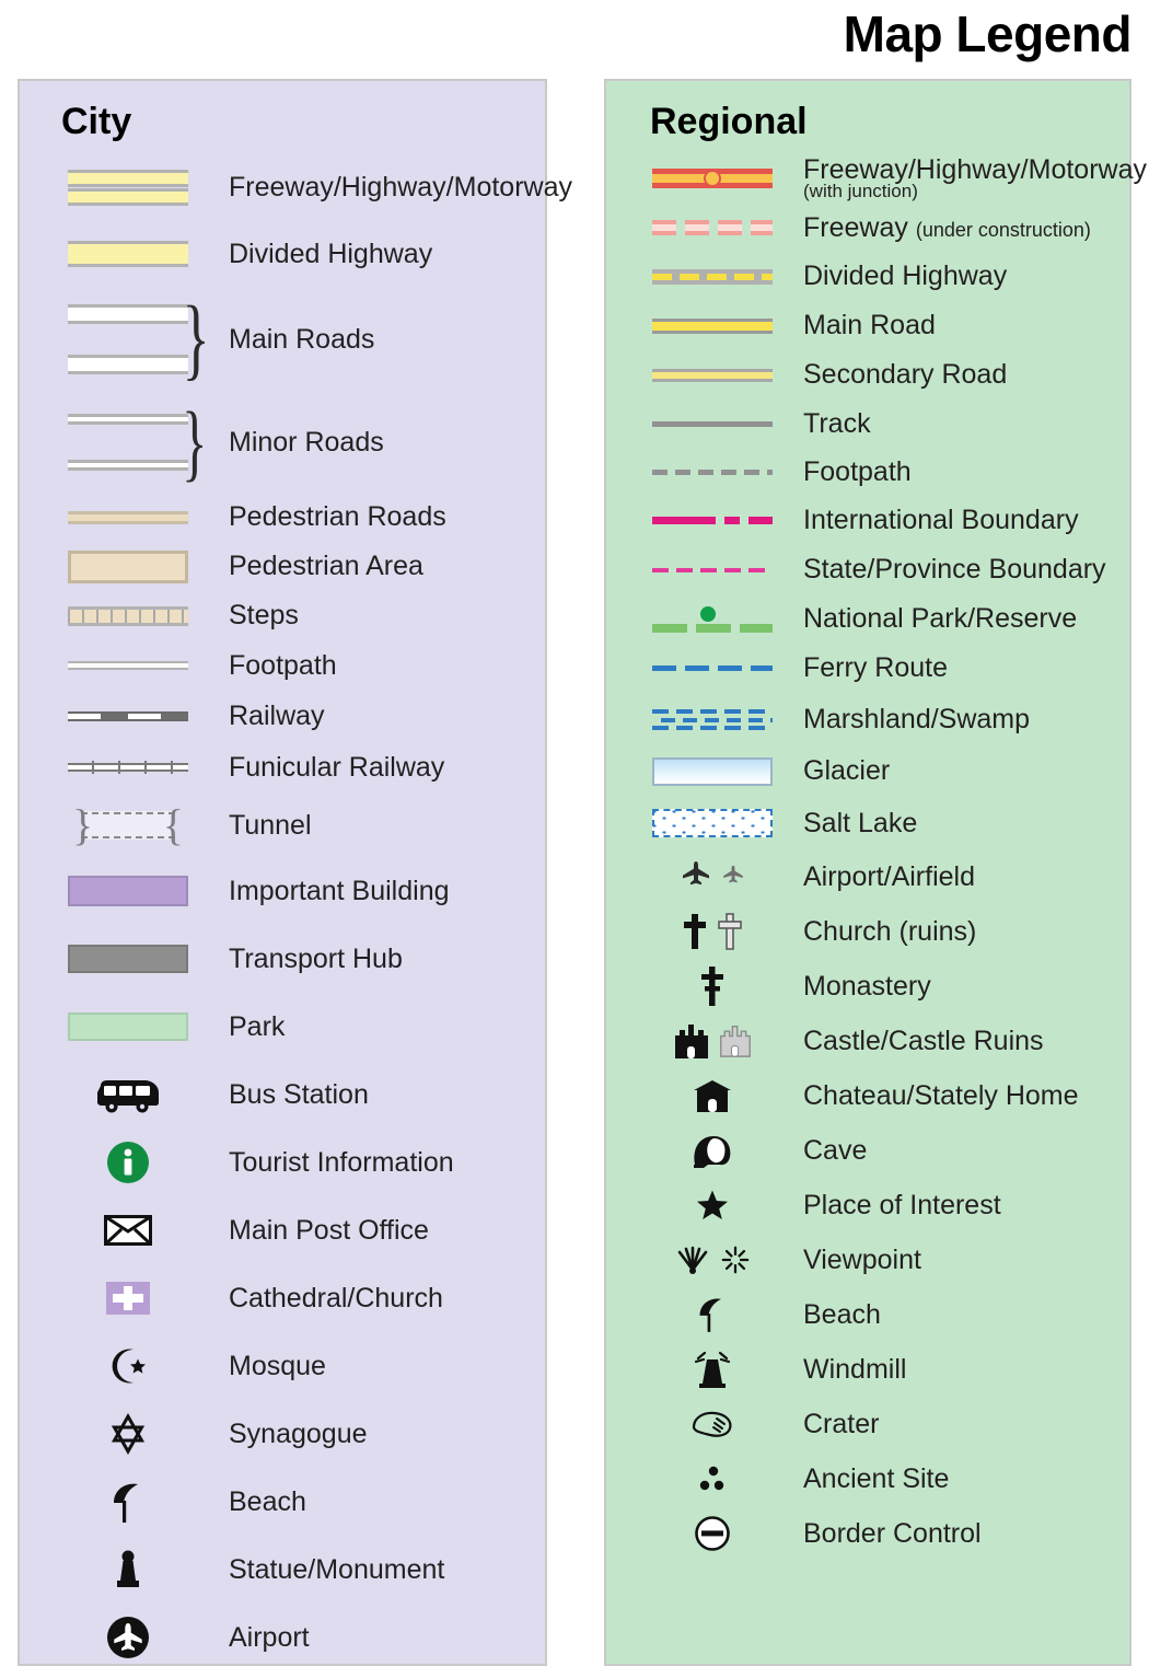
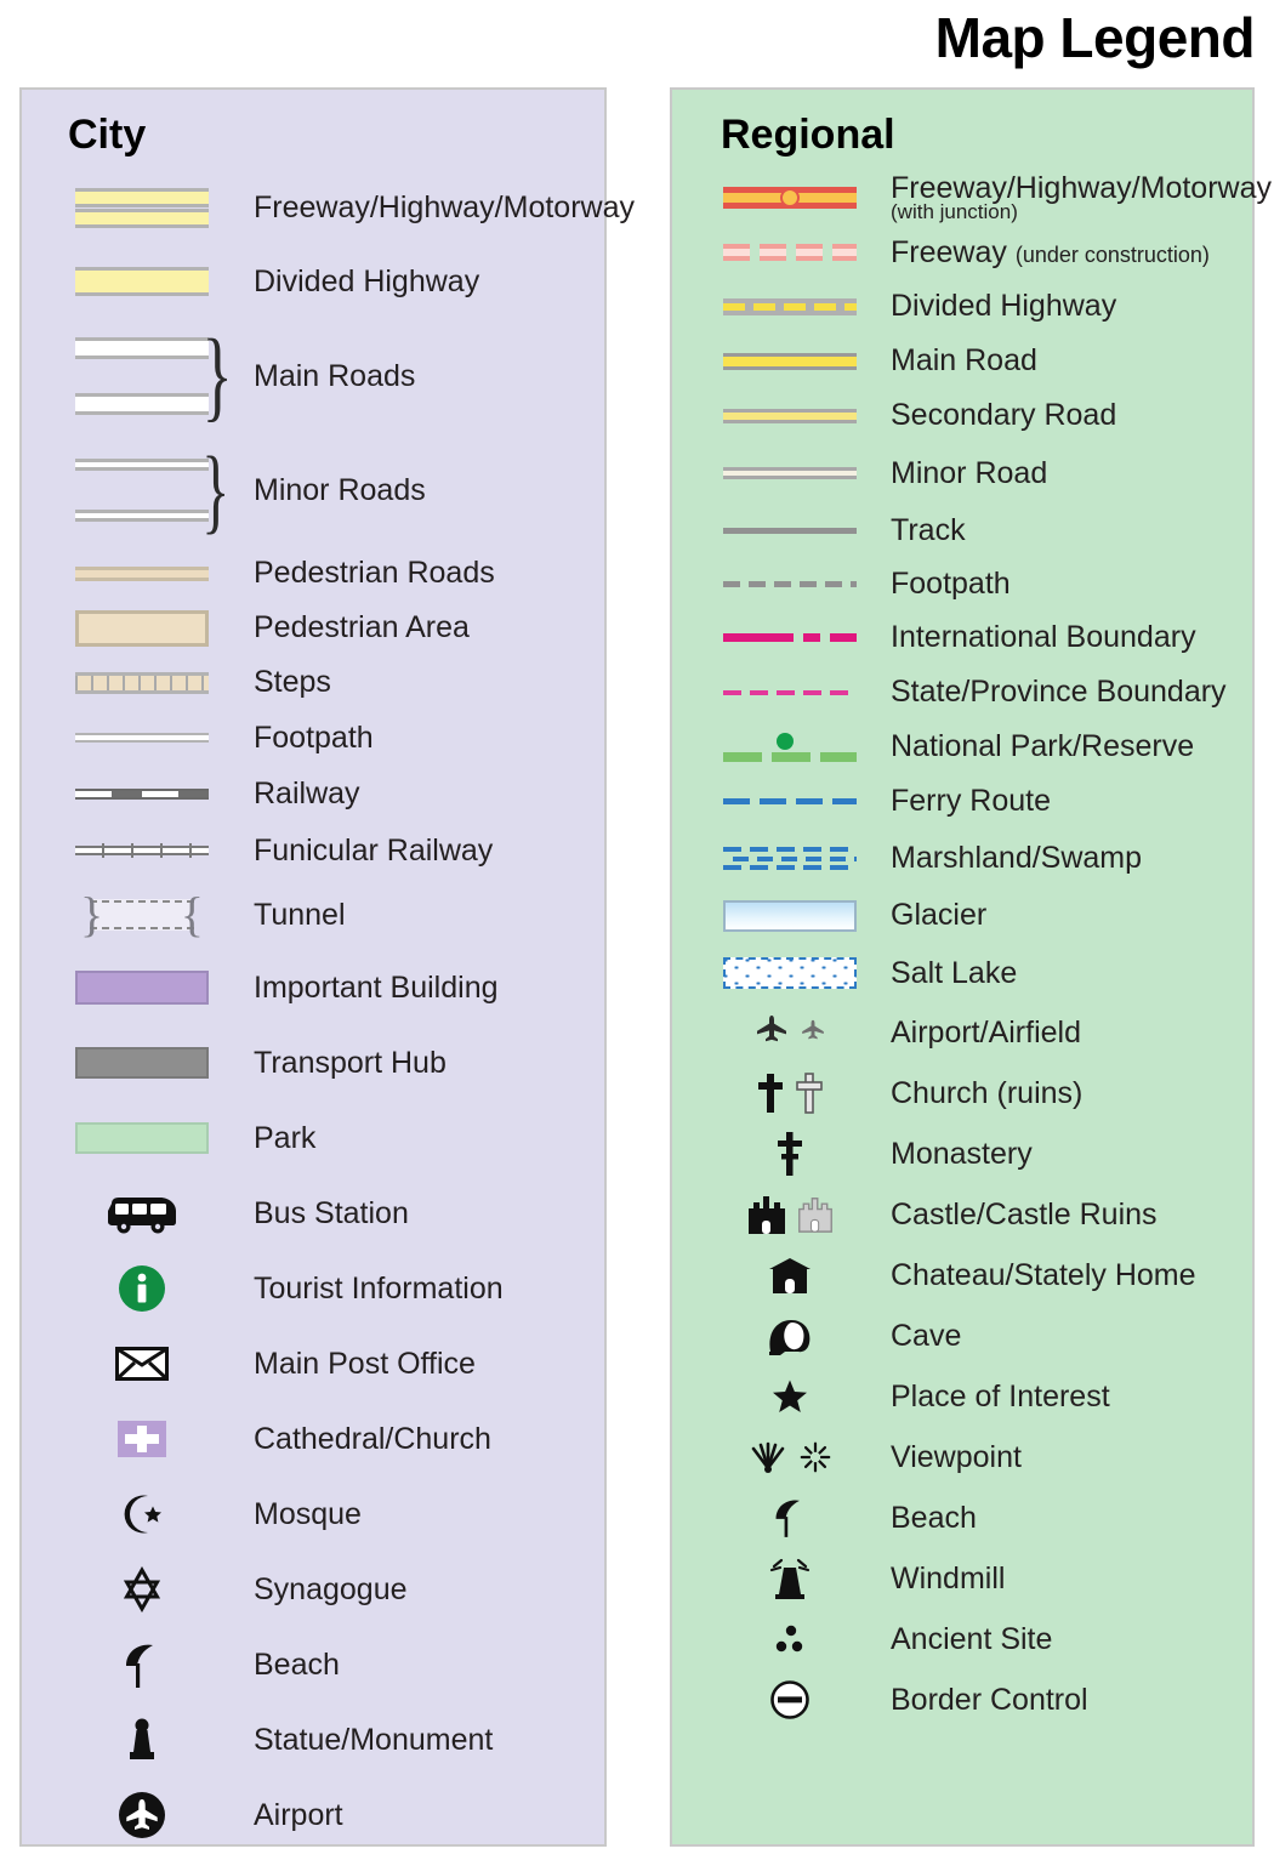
  Map Legend
  City
  Freeway/Highway/Motorway
  Divided Highway
  }
  Main Roads
  }
  Minor Roads
  Pedestrian Roads
  Pedestrian Area
  Steps
  Footpath
  Railway
  Funicular Railway
  }
  {
  Tunnel
  Important Building
  Transport Hub
  Park
  Bus Station
  Tourist Information
  Main Post Office
  Cathedral/Church
  Mosque
  Synagogue
  Beach
  Statue/Monument
  Airport
  Regional
  Freeway/Highway/Motorway
  (with junction)
  Freeway (under construction)
  Divided Highway
  Main Road
  Secondary Road
+ Minor Road
  Track
  Footpath
  International Boundary
  State/Province Boundary
  National Park/Reserve
  Ferry Route
  Marshland/Swamp
  Glacier
  Salt Lake
  Airport/Airfield
  Church (ruins)
  Monastery
  Castle/Castle Ruins
  Chateau/Stately Home
  Cave
  Place of Interest
  Viewpoint
  Beach
  Windmill
- Crater
  Ancient Site
  Border Control
